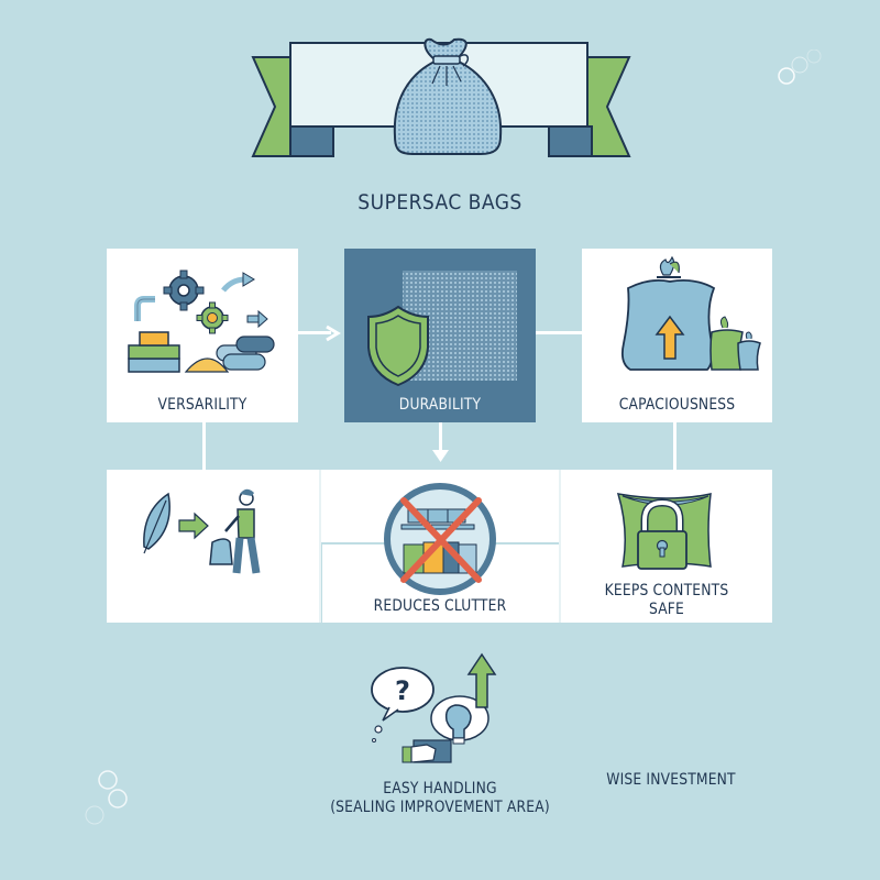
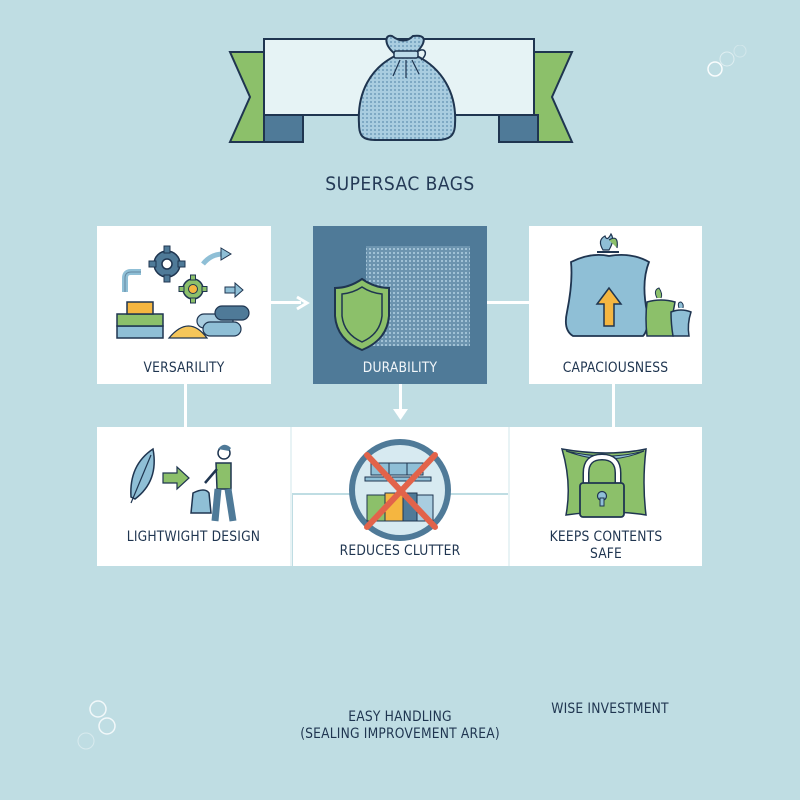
  SUPERSAC BAGS
  VERSARILITY
  DURABILITY
  CAPACIOUSNESS
+ LIGHTWIGHT DESIGN
  REDUCES CLUTTER
  KEEPS CONTENTS
  SAFE
- ?
  EASY HANDLING
  (SEALING IMPROVEMENT AREA)
  WISE INVESTMENT
